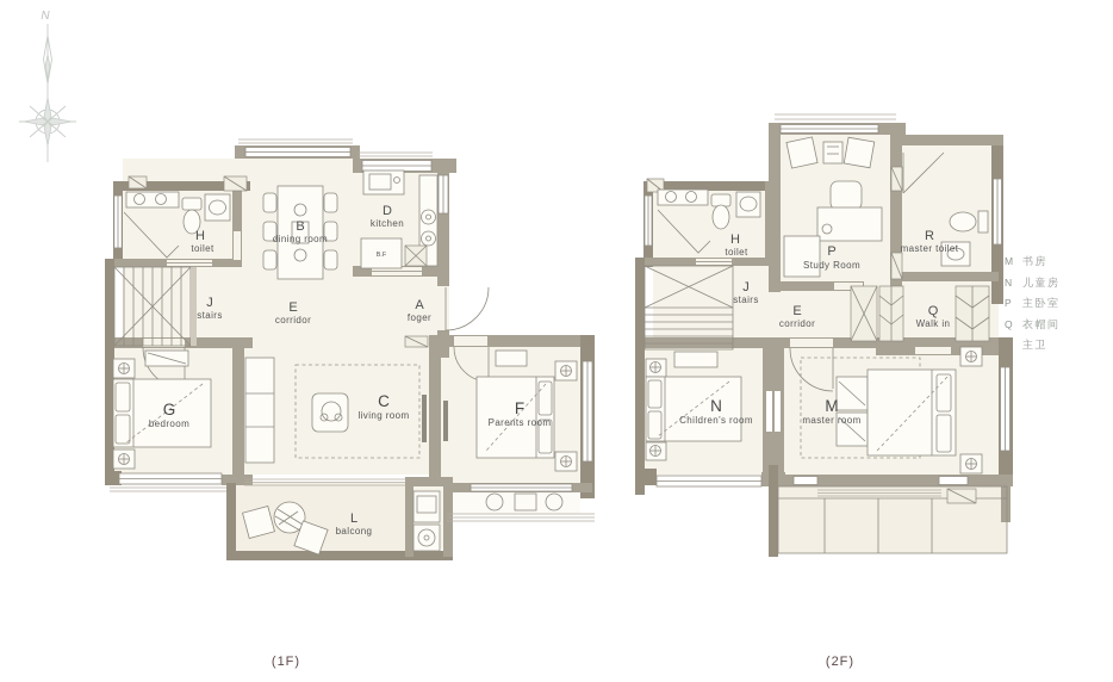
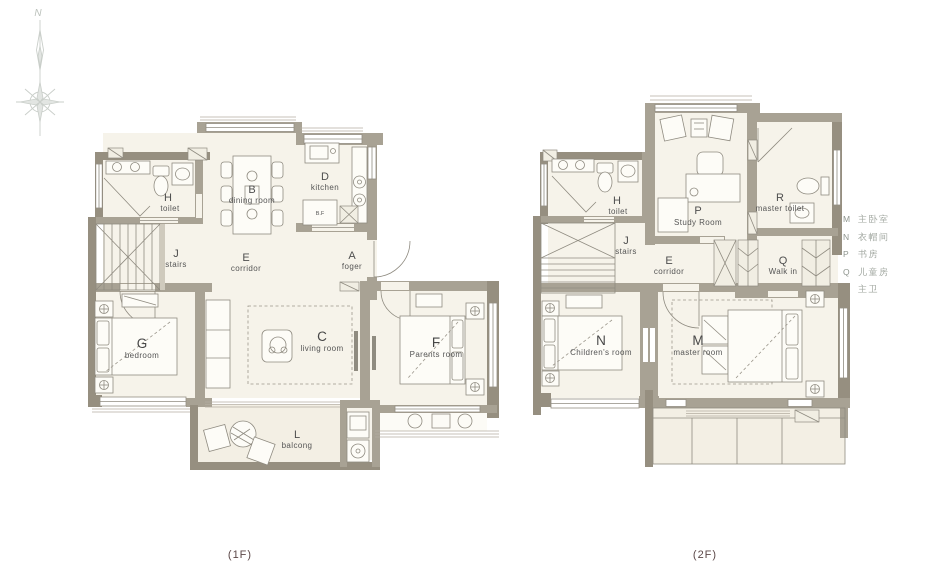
  N
- M 书房
+ M 主卧室
- N 儿童房
+ N 衣帽间
- P 主卧室
+ P 书房
- Q 衣帽间
+ Q 儿童房
  H
  toilet
  B
  dining room
  D
  kitchen
  J
  stairs
  E
  corridor
  A
  foger
  G
  bedroom
  C
  living room
  F
  Parents room
  L
  balcong
  H
  toilet
  J
  stairs
  E
  corridor
  P
  Study Room
  R
  master toilet
  Q
  Walk in
  N
  Children's room
  M
  master room
  (1F)
  (2F)
